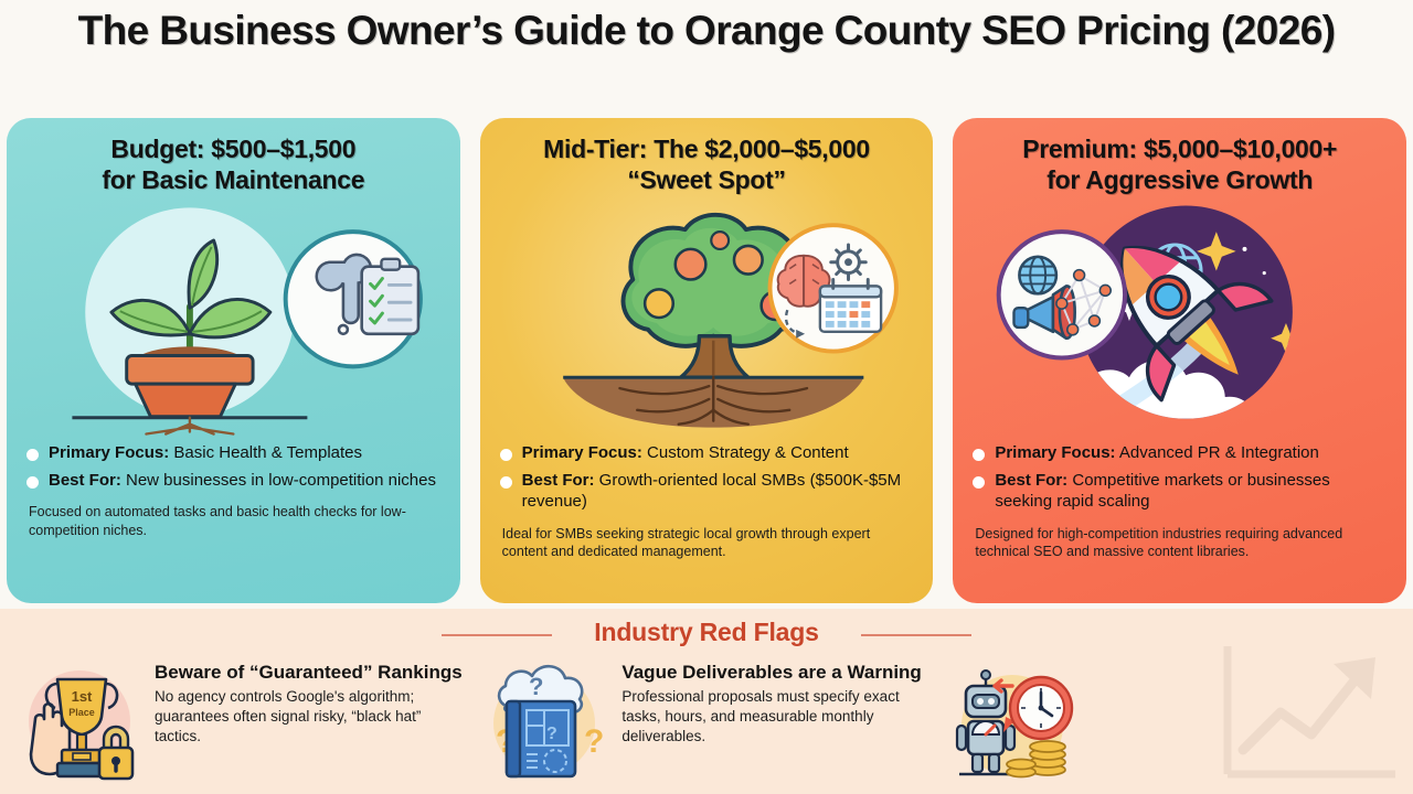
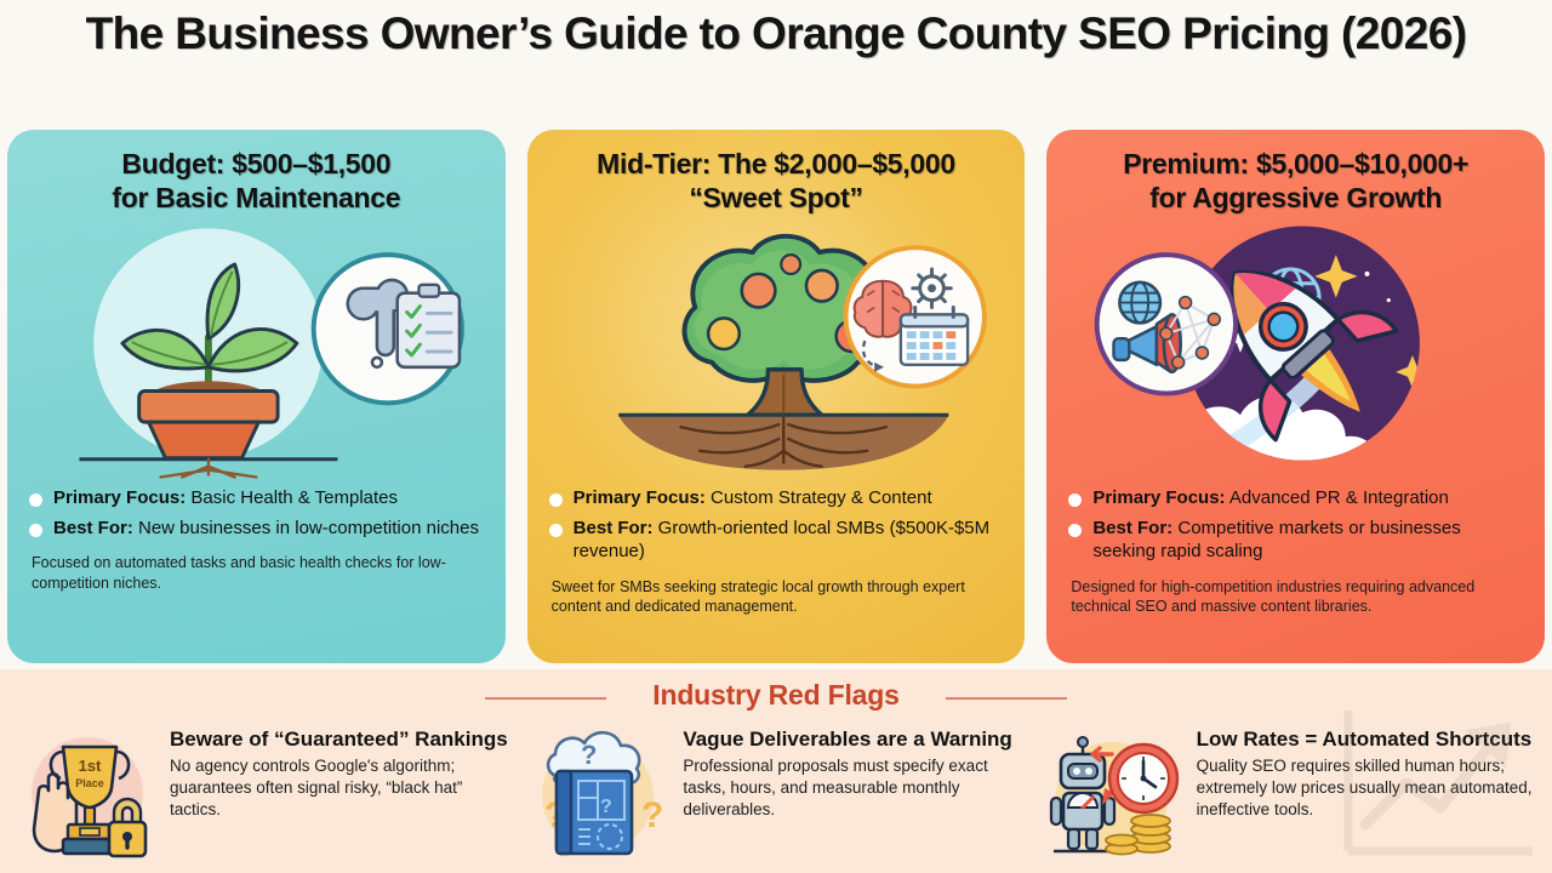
  The Business Owner’s Guide to Orange County SEO Pricing (2026)
  Budget: $500–$1,500
  for Basic Maintenance
  Primary Focus: Basic Health & Templates
  Best For: New businesses in low-competition niches
  Focused on automated tasks and basic health checks for low-competition niches.
  Mid-Tier: The $2,000–$5,000
  “Sweet Spot”
  Primary Focus: Custom Strategy & Content
  Best For: Growth-oriented local SMBs ($500K-$5M revenue)
- Ideal for SMBs seeking strategic local growth through expert content and dedicated management.
+ Sweet for SMBs seeking strategic local growth through expert content and dedicated management.
  Premium: $5,000–$10,000+
  for Aggressive Growth
  Primary Focus: Advanced PR & Integration
  Best For: Competitive markets or businesses seeking rapid scaling
  Designed for high-competition industries requiring advanced technical SEO and massive content libraries.
  Industry Red Flags
  1st
  Place
  Beware of “Guaranteed” Rankings
  No agency controls Google's algorithm; guarantees often signal risky, “black hat” tactics.
  ?
  ?
  ?
  Vague Deliverables are a Warning
  Professional proposals must specify exact tasks, hours, and measurable monthly deliverables.
+ Low Rates = Automated Shortcuts
+ Quality SEO requires skilled human hours; extremely low prices usually mean automated, ineffective tools.
